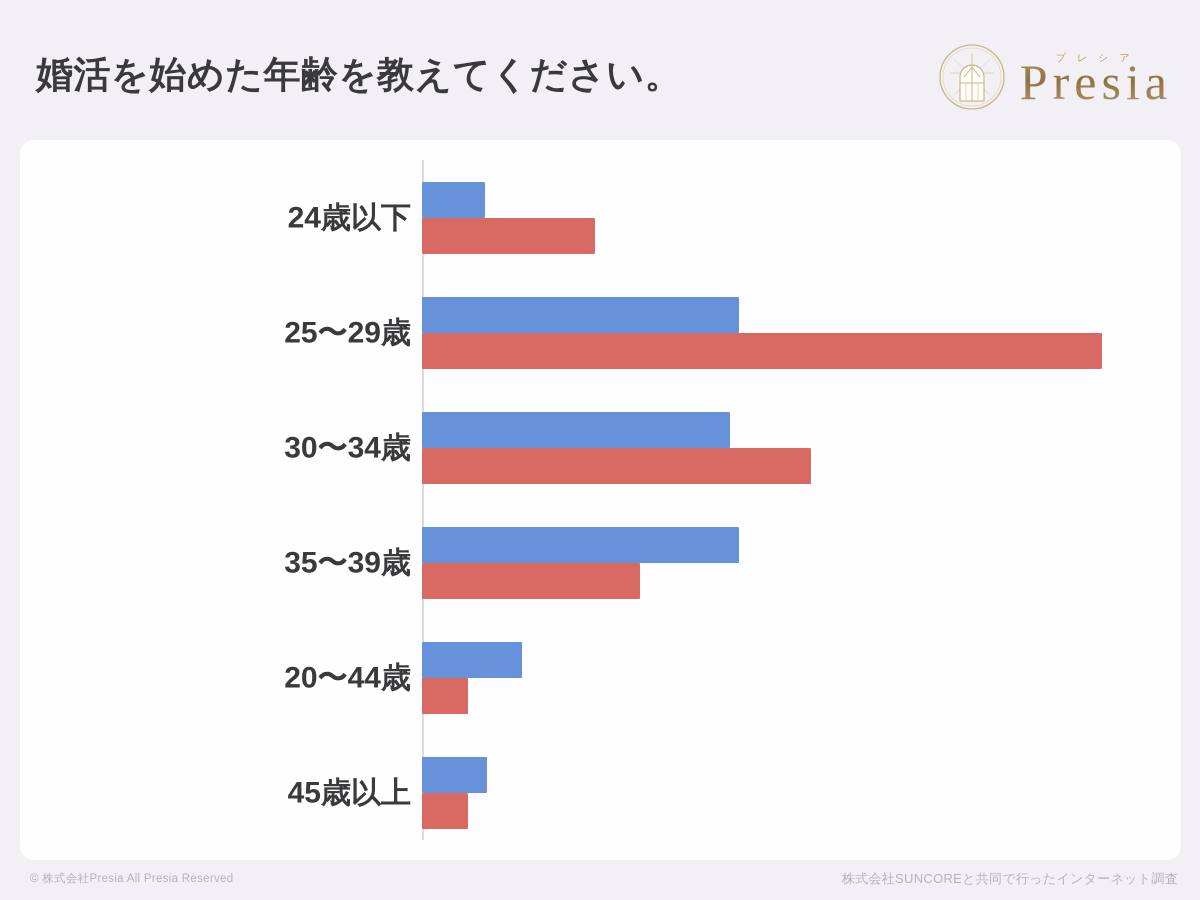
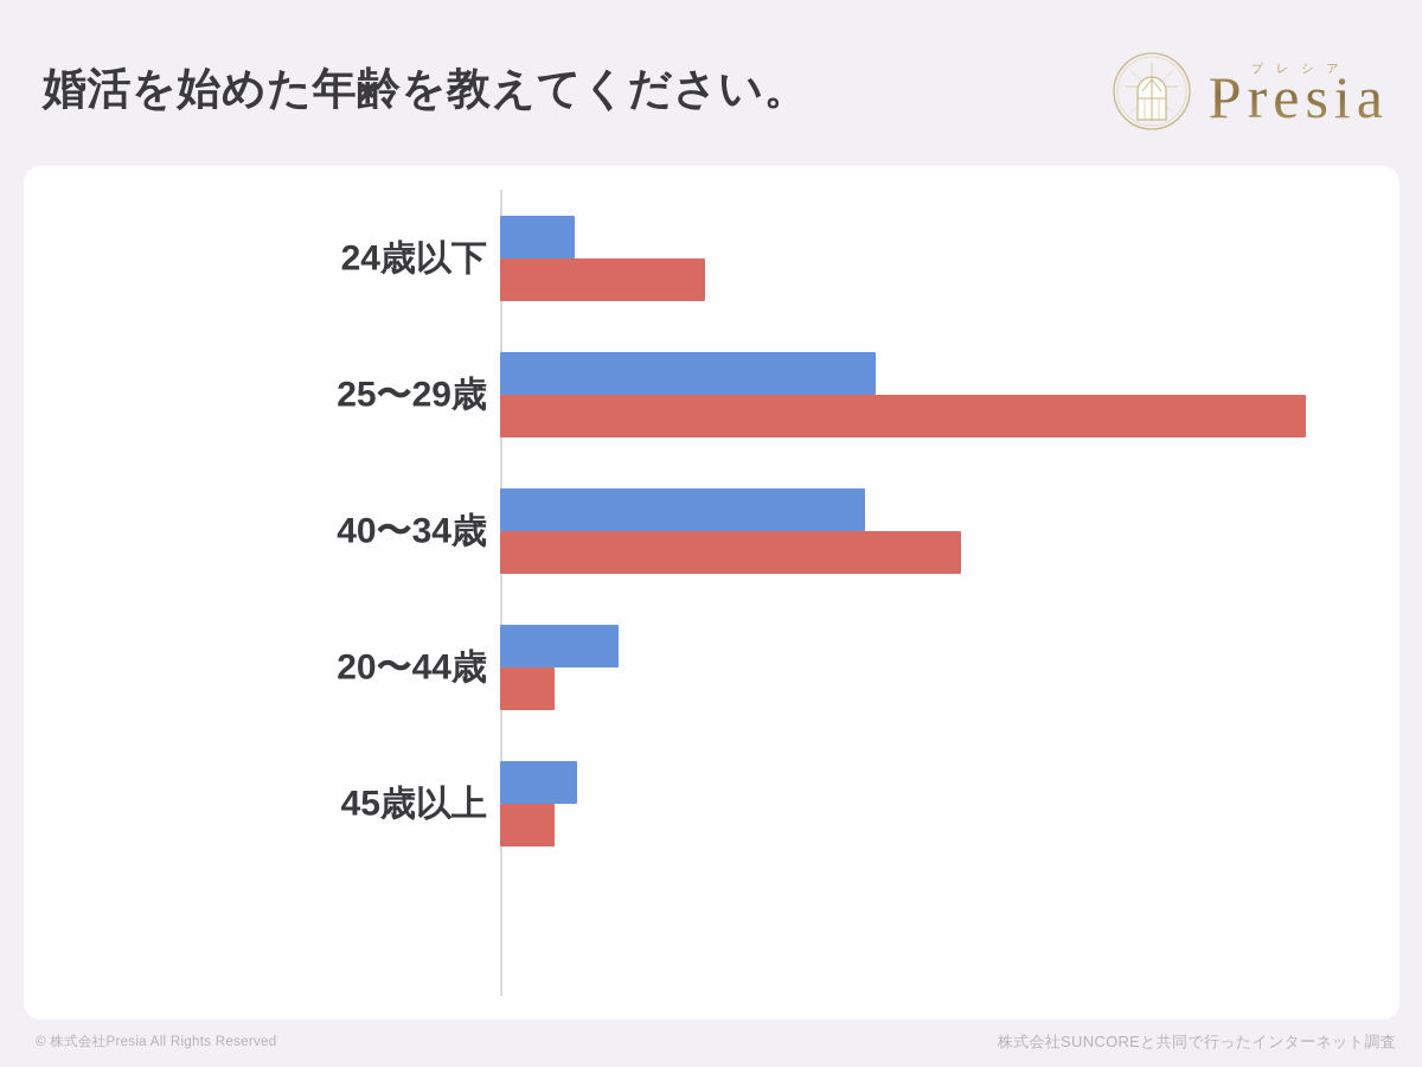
  婚活を始めた年齢を教えてください。
  プレシア
  Presia
  24歳以下
  25〜29歳
- 30〜34歳
+ 40〜34歳
- 35〜39歳
  20〜44歳
  45歳以上
- © 株式会社Presia All Presia Reserved
+ © 株式会社Presia All Rights Reserved
  株式会社SUNCOREと共同で行ったインターネット調査
